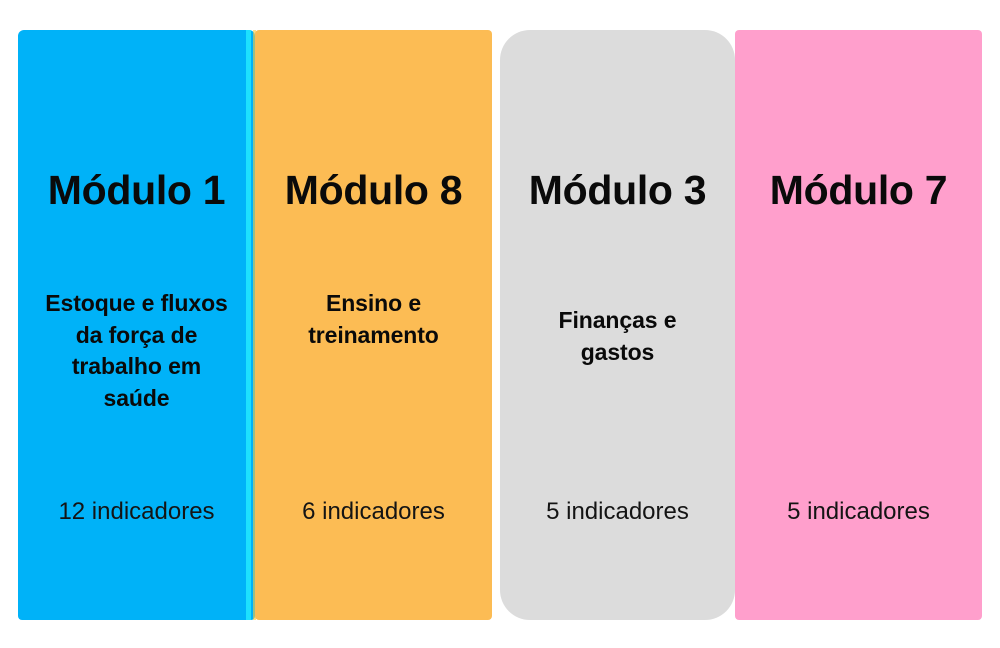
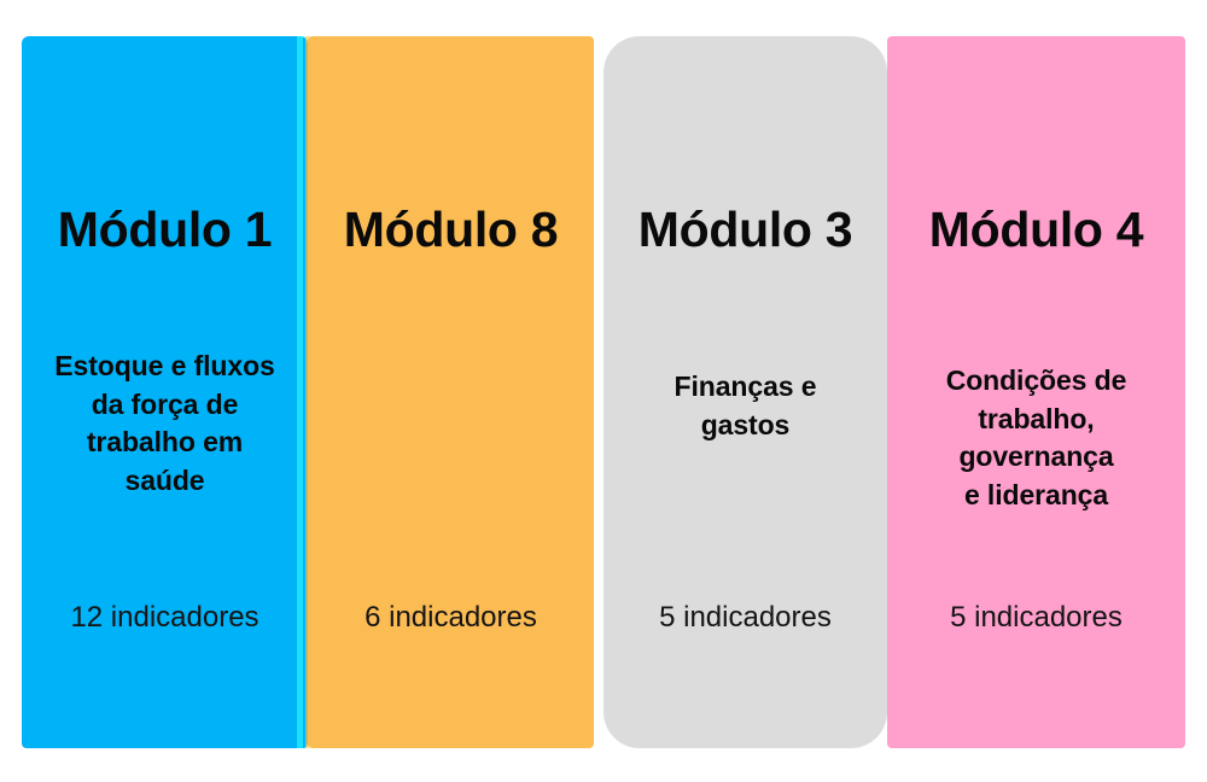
  Módulo 1
  Estoque e fluxos
  da força de
  trabalho em
  saúde
  12 indicadores
  Módulo 8
- Ensino e
- treinamento
  6 indicadores
  Módulo 3
  Finanças e
  gastos
  5 indicadores
- Módulo 7
+ Módulo 4
+ Condições de
+ trabalho,
+ governança
+ e liderança
  5 indicadores
